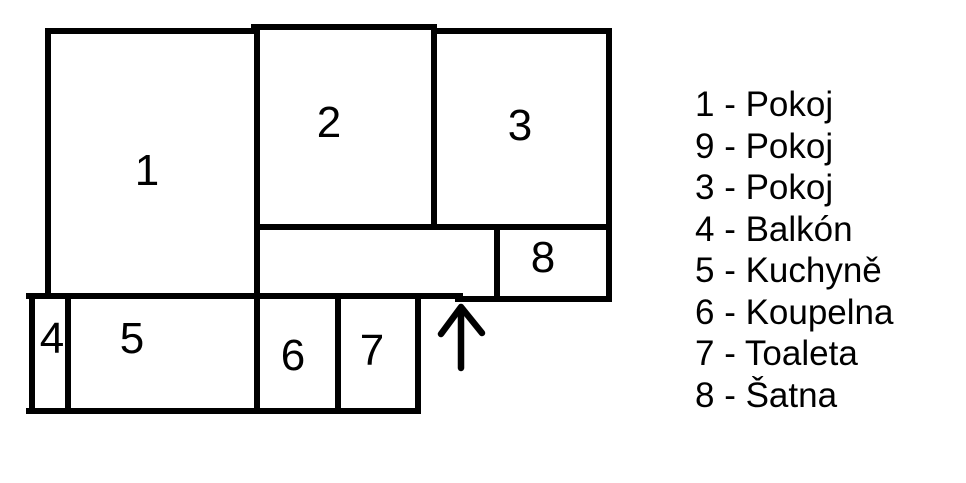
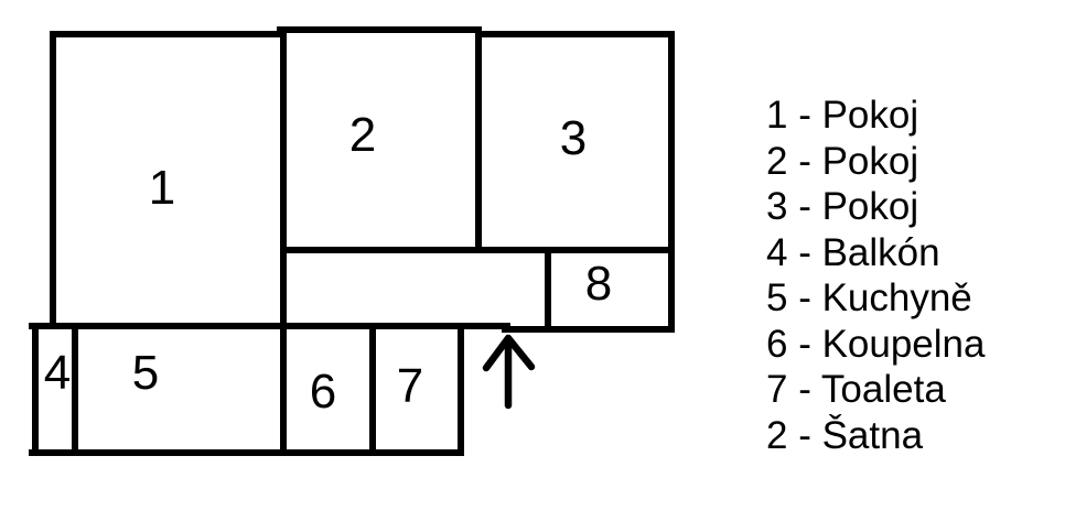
  1
  2
  3
  4
  5
  6
  7
  8
  1 - Pokoj
- 9 - Pokoj
+ 2 - Pokoj
  3 - Pokoj
  4 - Balkón
  5 - Kuchyně
  6 - Koupelna
  7 - Toaleta
- 8 - Šatna
+ 2 - Šatna
